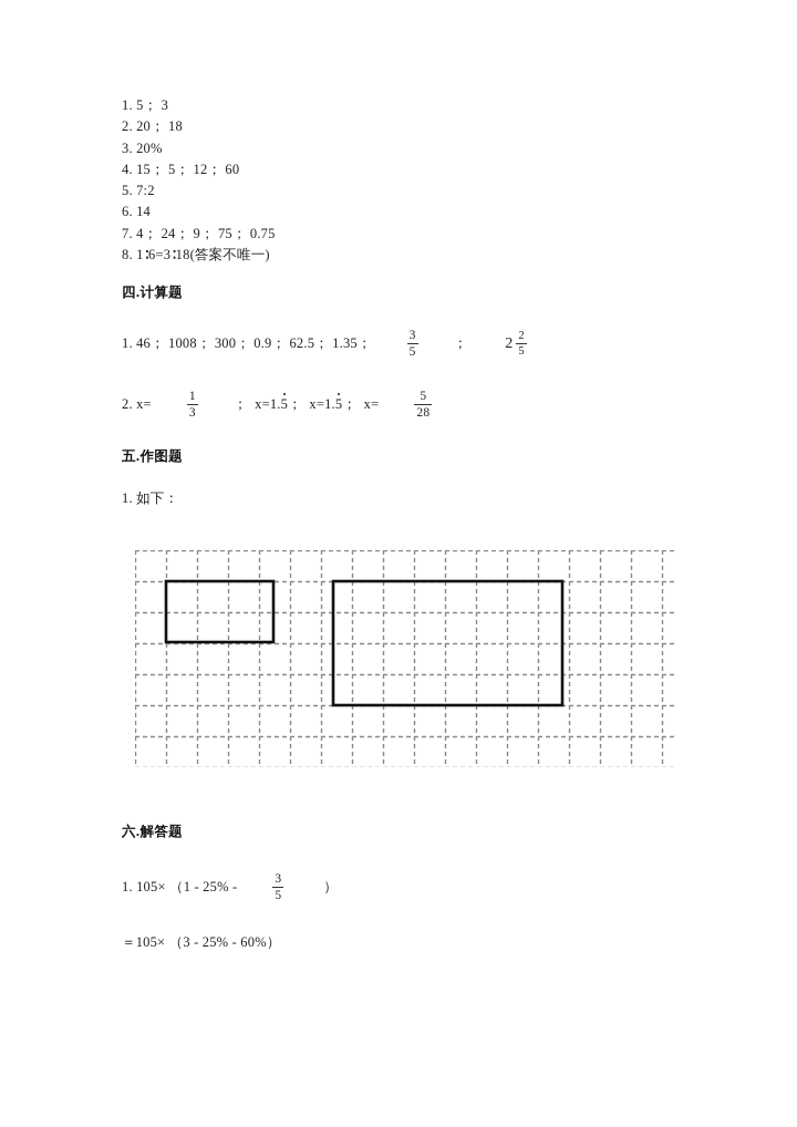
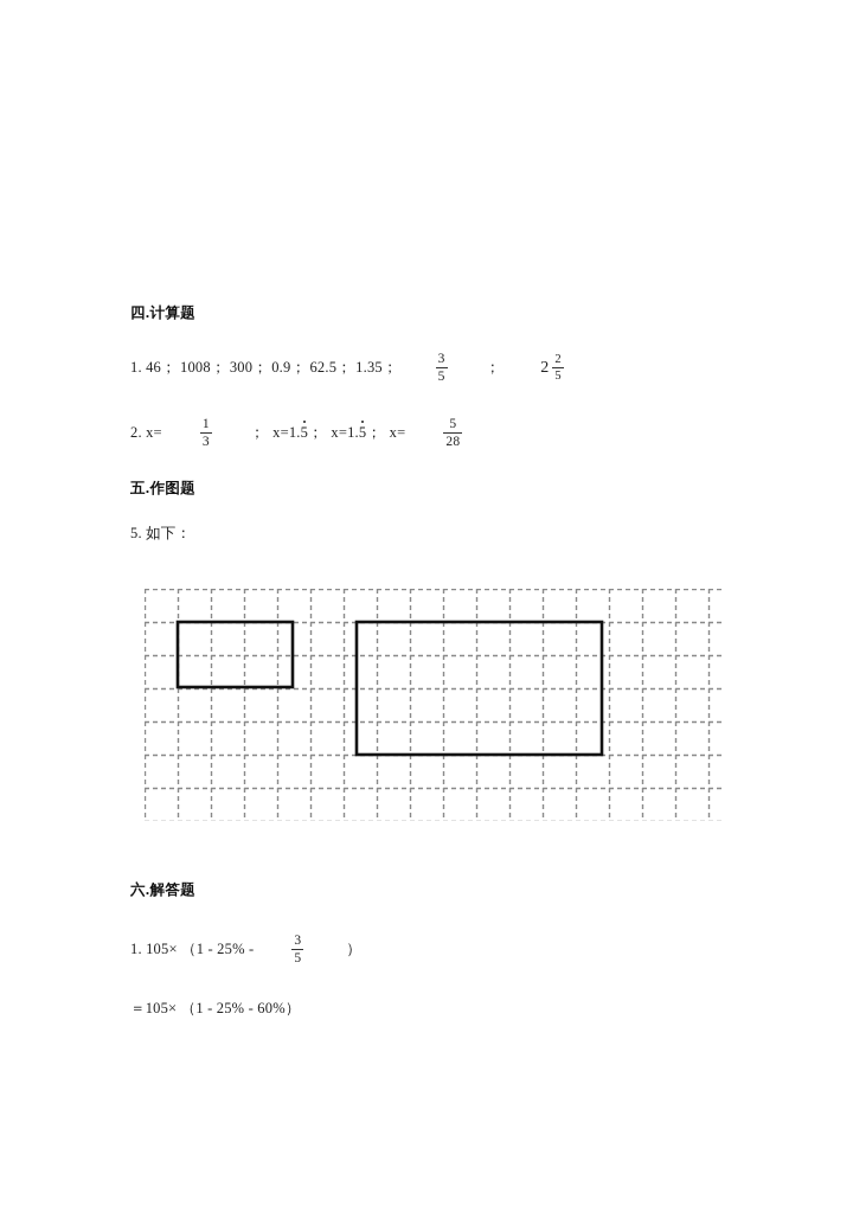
- 1. 5； 3
- 2. 20； 18
- 3. 20%
- 4. 15； 5； 12； 60
- 5. 7:2
- 6. 14
- 7. 4； 24； 9； 75； 0.75
- 8. 1∶6=3∶18(答案不唯一)
  四.计算题
  1. 46； 1008； 300； 0.9； 62.5； 1.35；
  3
  5
  ；
  2
  2
  5
  2. x=
  1
  3
  ； x=1.
  5
  ； x=1.
  5
  ； x=
  5
  28
  五.作图题
- 1. 如下：
+ 5. 如下：
  六.解答题
  1. 105× （1 - 25% -
  3
  5
  ）
- ＝105× （3 - 25% - 60%）
+ ＝105× （1 - 25% - 60%）
